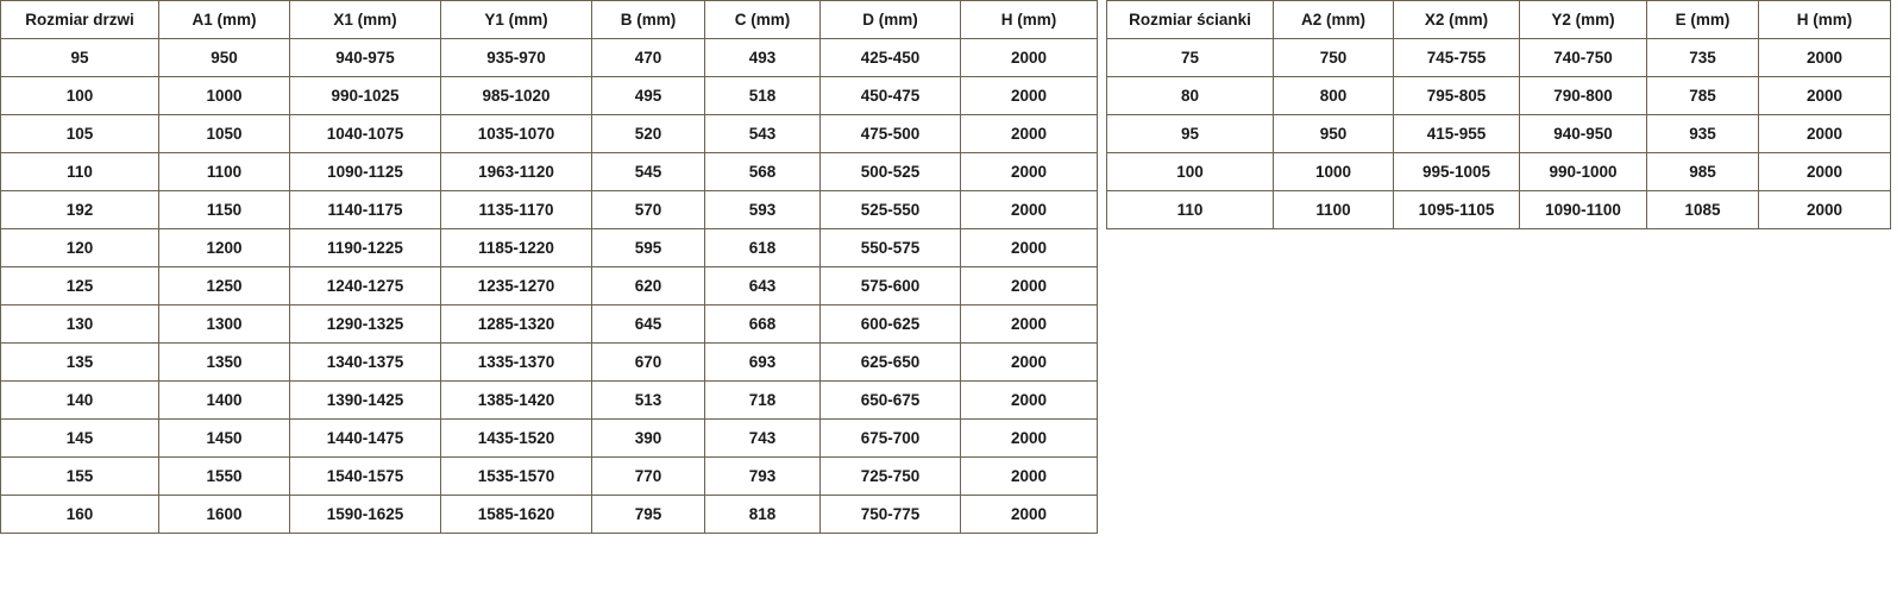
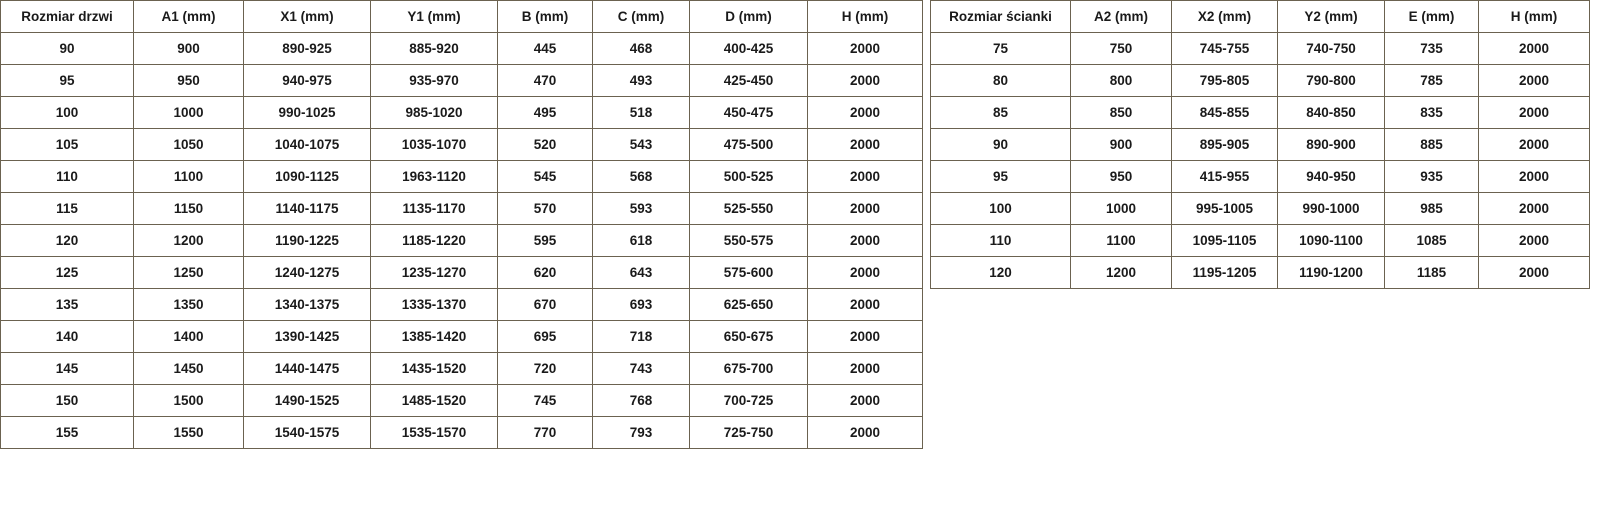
  Rozmiar drzwi	A1 (mm)	X1 (mm)	Y1 (mm)	B (mm)	C (mm)	D (mm)	H (mm)
+ 90	900	890-925	885-920	445	468	400-425	2000
  95	950	940-975	935-970	470	493	425-450	2000
  100	1000	990-1025	985-1020	495	518	450-475	2000
  105	1050	1040-1075	1035-1070	520	543	475-500	2000
  110	1100	1090-1125	1963-1120	545	568	500-525	2000
- 192	1150	1140-1175	1135-1170	570	593	525-550	2000
+ 115	1150	1140-1175	1135-1170	570	593	525-550	2000
  120	1200	1190-1225	1185-1220	595	618	550-575	2000
  125	1250	1240-1275	1235-1270	620	643	575-600	2000
- 130	1300	1290-1325	1285-1320	645	668	600-625	2000
  135	1350	1340-1375	1335-1370	670	693	625-650	2000
- 140	1400	1390-1425	1385-1420	513	718	650-675	2000
+ 140	1400	1390-1425	1385-1420	695	718	650-675	2000
- 145	1450	1440-1475	1435-1520	390	743	675-700	2000
+ 145	1450	1440-1475	1435-1520	720	743	675-700	2000
+ 150	1500	1490-1525	1485-1520	745	768	700-725	2000
  155	1550	1540-1575	1535-1570	770	793	725-750	2000
- 160	1600	1590-1625	1585-1620	795	818	750-775	2000
  Rozmiar ścianki	A2 (mm)	X2 (mm)	Y2 (mm)	E (mm)	H (mm)
  75	750	745-755	740-750	735	2000
  80	800	795-805	790-800	785	2000
+ 85	850	845-855	840-850	835	2000
+ 90	900	895-905	890-900	885	2000
  95	950	415-955	940-950	935	2000
  100	1000	995-1005	990-1000	985	2000
  110	1100	1095-1105	1090-1100	1085	2000
+ 120	1200	1195-1205	1190-1200	1185	2000
